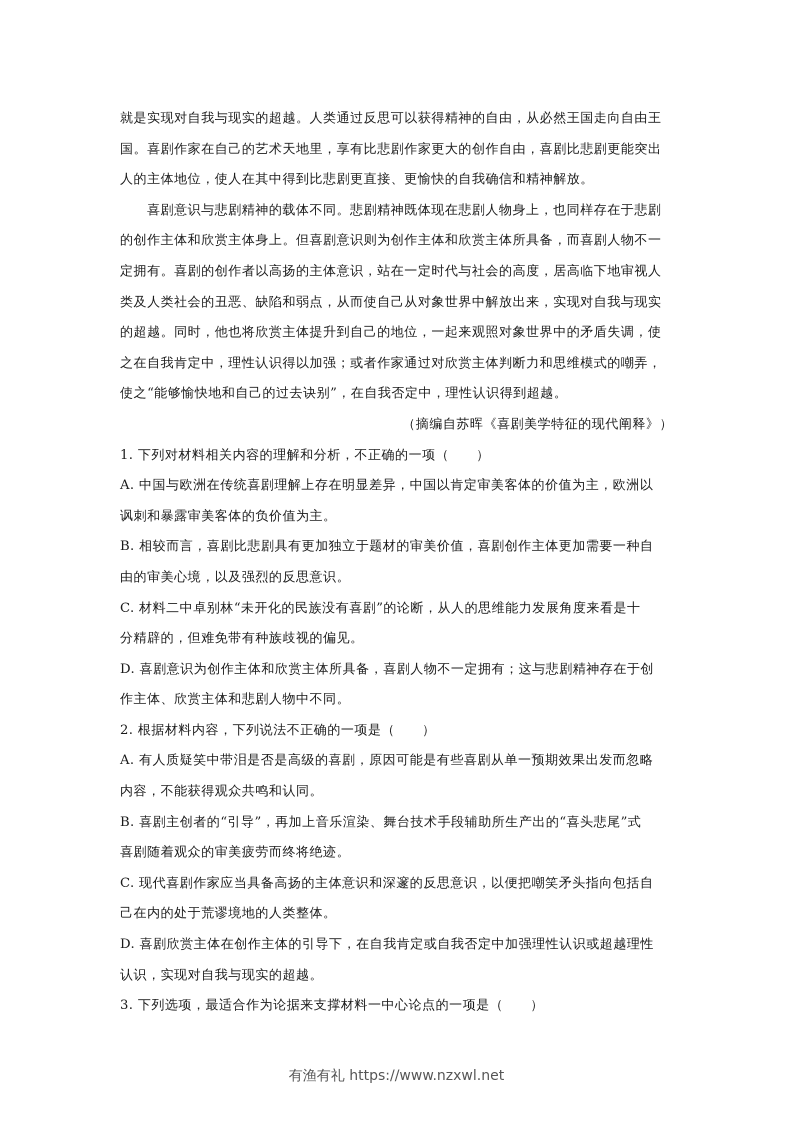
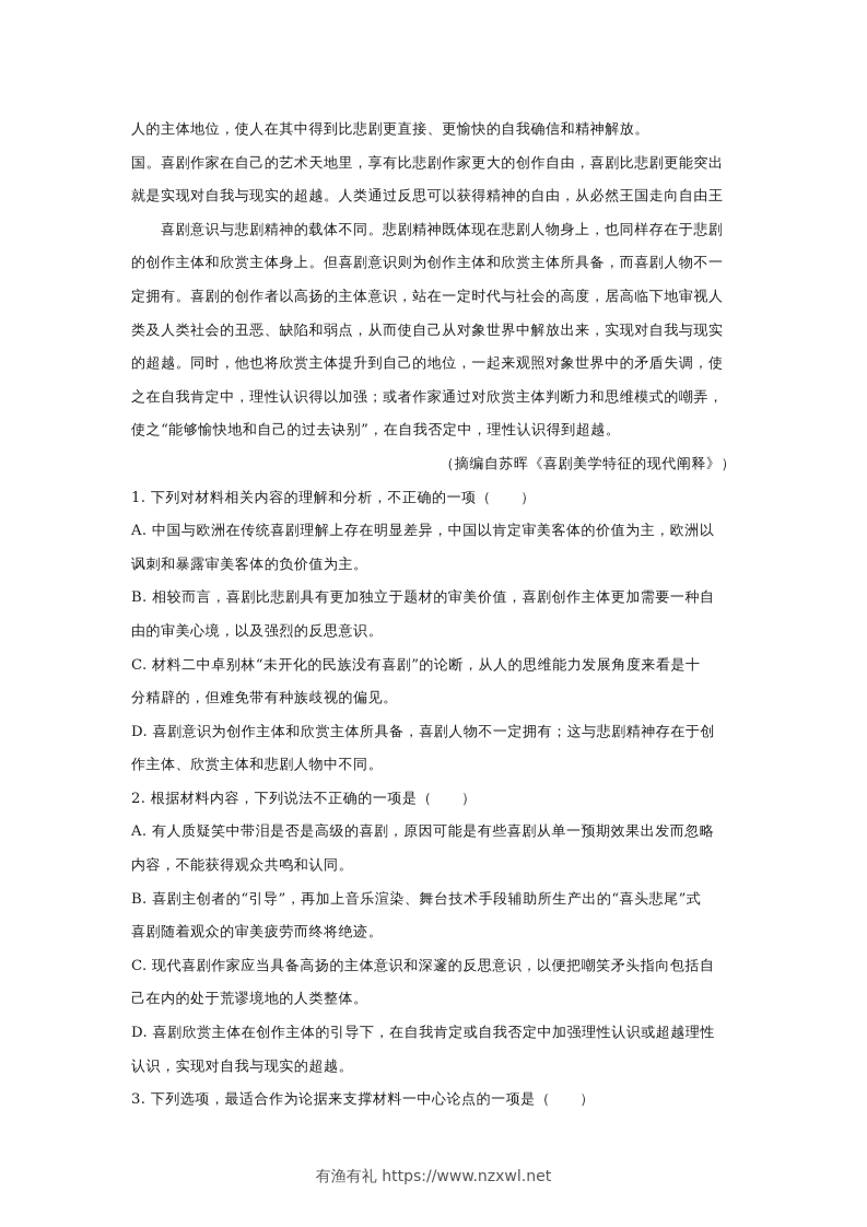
- 就是实现对自我与现实的超越。人类通过反思可以获得精神的自由，从必然王国走向自由王
+ 人的主体地位，使人在其中得到比悲剧更直接、更愉快的自我确信和精神解放。
  国。喜剧作家在自己的艺术天地里，享有比悲剧作家更大的创作自由，喜剧比悲剧更能突出
- 人的主体地位，使人在其中得到比悲剧更直接、更愉快的自我确信和精神解放。
+ 就是实现对自我与现实的超越。人类通过反思可以获得精神的自由，从必然王国走向自由王
  喜剧意识与悲剧精神的载体不同。悲剧精神既体现在悲剧人物身上，也同样存在于悲剧
  的创作主体和欣赏主体身上。但喜剧意识则为创作主体和欣赏主体所具备，而喜剧人物不一
  定拥有。喜剧的创作者以高扬的主体意识，站在一定时代与社会的高度，居高临下地审视人
  类及人类社会的丑恶、缺陷和弱点，从而使自己从对象世界中解放出来，实现对自我与现实
  的超越。同时，他也将欣赏主体提升到自己的地位，一起来观照对象世界中的矛盾失调，使
  之在自我肯定中，理性认识得以加强；或者作家通过对欣赏主体判断力和思维模式的嘲弄，
  使之“能够愉快地和自己的过去诀别”，在自我否定中，理性认识得到超越。
  （摘编自苏晖《喜剧美学特征的现代阐释》）
  1. 下列对材料相关内容的理解和分析，不正确的一项（ ）
  A. 中国与欧洲在传统喜剧理解上存在明显差异，中国以肯定审美客体的价值为主，欧洲以
  讽刺和暴露审美客体的负价值为主。
  B. 相较而言，喜剧比悲剧具有更加独立于题材的审美价值，喜剧创作主体更加需要一种自
  由的审美心境，以及强烈的反思意识。
  C. 材料二中卓别林“未开化的民族没有喜剧”的论断，从人的思维能力发展角度来看是十
  分精辟的，但难免带有种族歧视的偏见。
  D. 喜剧意识为创作主体和欣赏主体所具备，喜剧人物不一定拥有；这与悲剧精神存在于创
  作主体、欣赏主体和悲剧人物中不同。
  2. 根据材料内容，下列说法不正确的一项是（ ）
  A. 有人质疑笑中带泪是否是高级的喜剧，原因可能是有些喜剧从单一预期效果出发而忽略
  内容，不能获得观众共鸣和认同。
  B. 喜剧主创者的“引导”，再加上音乐渲染、舞台技术手段辅助所生产出的“喜头悲尾”式
  喜剧随着观众的审美疲劳而终将绝迹。
  C. 现代喜剧作家应当具备高扬的主体意识和深邃的反思意识，以便把嘲笑矛头指向包括自
  己在内的处于荒谬境地的人类整体。
  D. 喜剧欣赏主体在创作主体的引导下，在自我肯定或自我否定中加强理性认识或超越理性
  认识，实现对自我与现实的超越。
  3. 下列选项，最适合作为论据来支撑材料一中心论点的一项是（ ）
  有渔有礼 https://www.nzxwl.net
